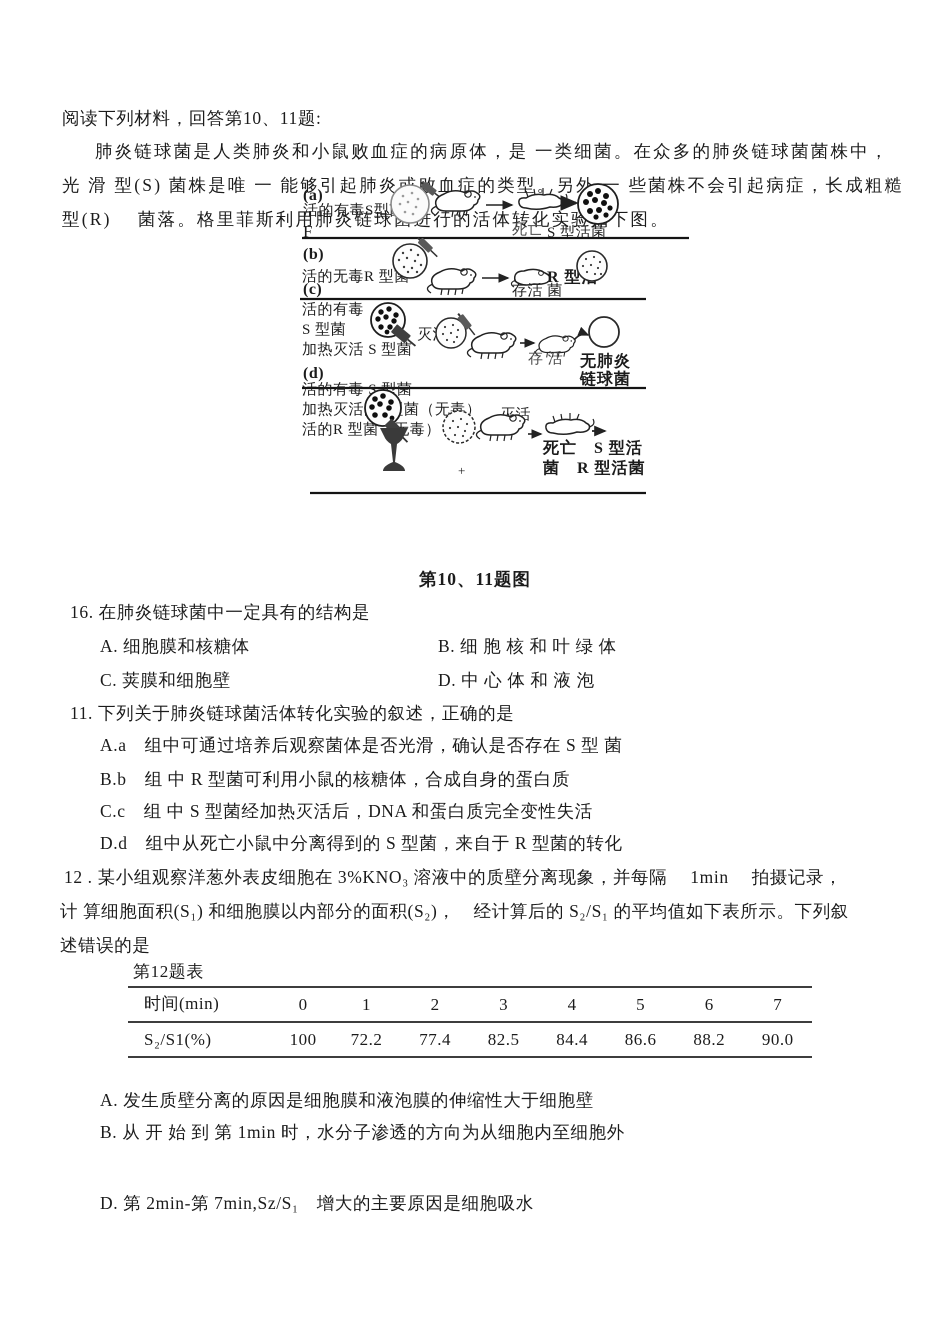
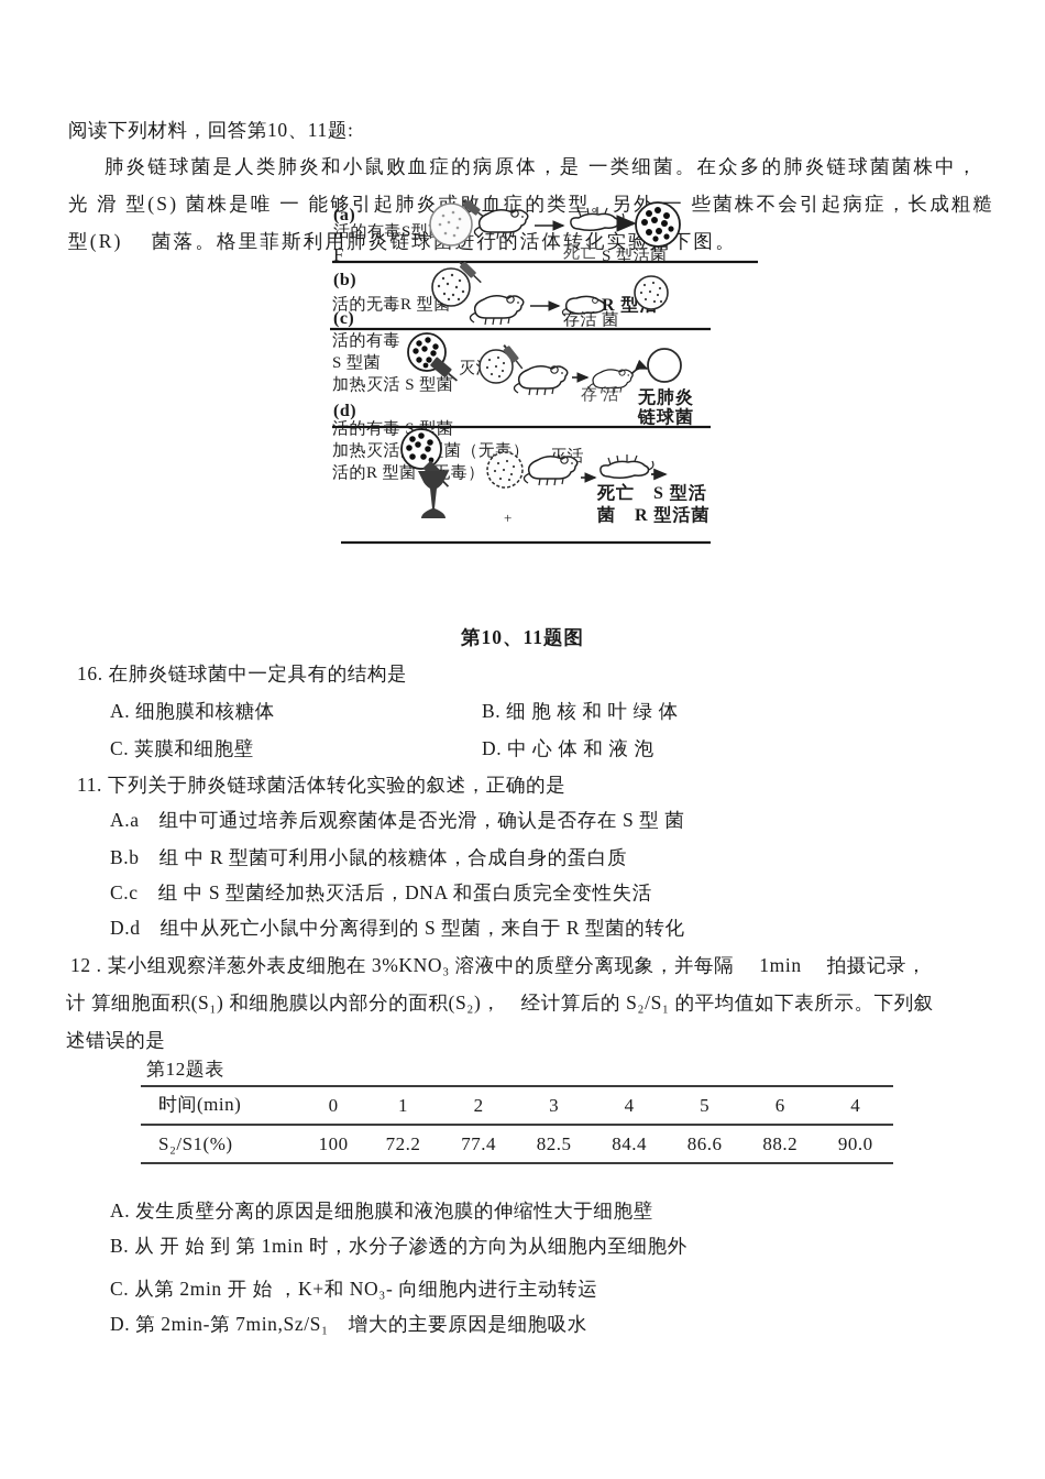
  阅读下列材料，回答第10、11题:
  肺炎链球菌是人类肺炎和小鼠败血症的病原体，是 一类细菌。在众多的肺炎链球菌菌株中，
  光 滑 型(S) 菌株是唯 一 能够引起肺炎血症的类型。另外 一 些菌株不会引起病症，长成粗糙
  型(R) 菌落。格里菲斯利用肺炎链球进行的活体转化实验下图。
  (a)
  活的有毒S型
  死亡
  S 型活菌
  F
  (b)
  活的无毒R 型菌
  存活 菌
  (c)
  活的有毒
  S 型菌
  加热灭活 S 型菌
  存 活
  无肺炎
  链球菌
  (d)
  活的有毒 S 型菌
  加热灭活菌（无毒）
  活的R 型菌毒）
  灭活
  死亡 S 型活
  菌 R 型活菌
  +
  第10、11题图
  16. 在肺炎链球菌中一定具有的结构是
  A. 细胞膜和核糖体
  B. 细 胞 核 和 叶 绿 体
  C. 荚膜和细胞壁
  D. 中 心 体 和 液 泡
  11. 下列关于肺炎链球菌活体转化实验的叙述，正确的是
  A.a 组中可通过培养后观察菌体是否光滑，确认是否存在 S 型 菌
  B.b 组 中 R 型菌可利用小鼠的核糖体，合成自身的蛋白质
  C.c 组 中 S 型菌经加热灭活后，DNA 和蛋白质完全变性失活
  D.d 组中从死亡小鼠中分离得到的 S 型菌，来自于 R 型菌的转化
  12 . 某小组观察洋葱外表皮细胞在 3%KNO₃ 溶液中的质壁分离现象，并每隔 1min 拍摄记录，
  计 算细胞面积(S₁) 和细胞膜以内部分的面积(S₂)， 经计算后的 S₂/S₁ 的平均值如下表所示。下列叙
  述错误的是
  第12题表
- 时间(min)	0	1	2	3	4	5	6	7
+ 时间(min)	0	1	2	3	4	5	6	4
  S₂/S1(%)	100	72.2	77.4	82.5	84.4	86.6	88.2	90.0
  A. 发生质壁分离的原因是细胞膜和液泡膜的伸缩性大于细胞壁
  B. 从 开 始 到 第 1min 时，水分子渗透的方向为从细胞内至细胞外
+ C. 从第 2min 开 始 ，K+和 NO₃- 向细胞内进行主动转运
  D. 第 2min-第 7min,Sz/S₁ 增大的主要原因是细胞吸水
